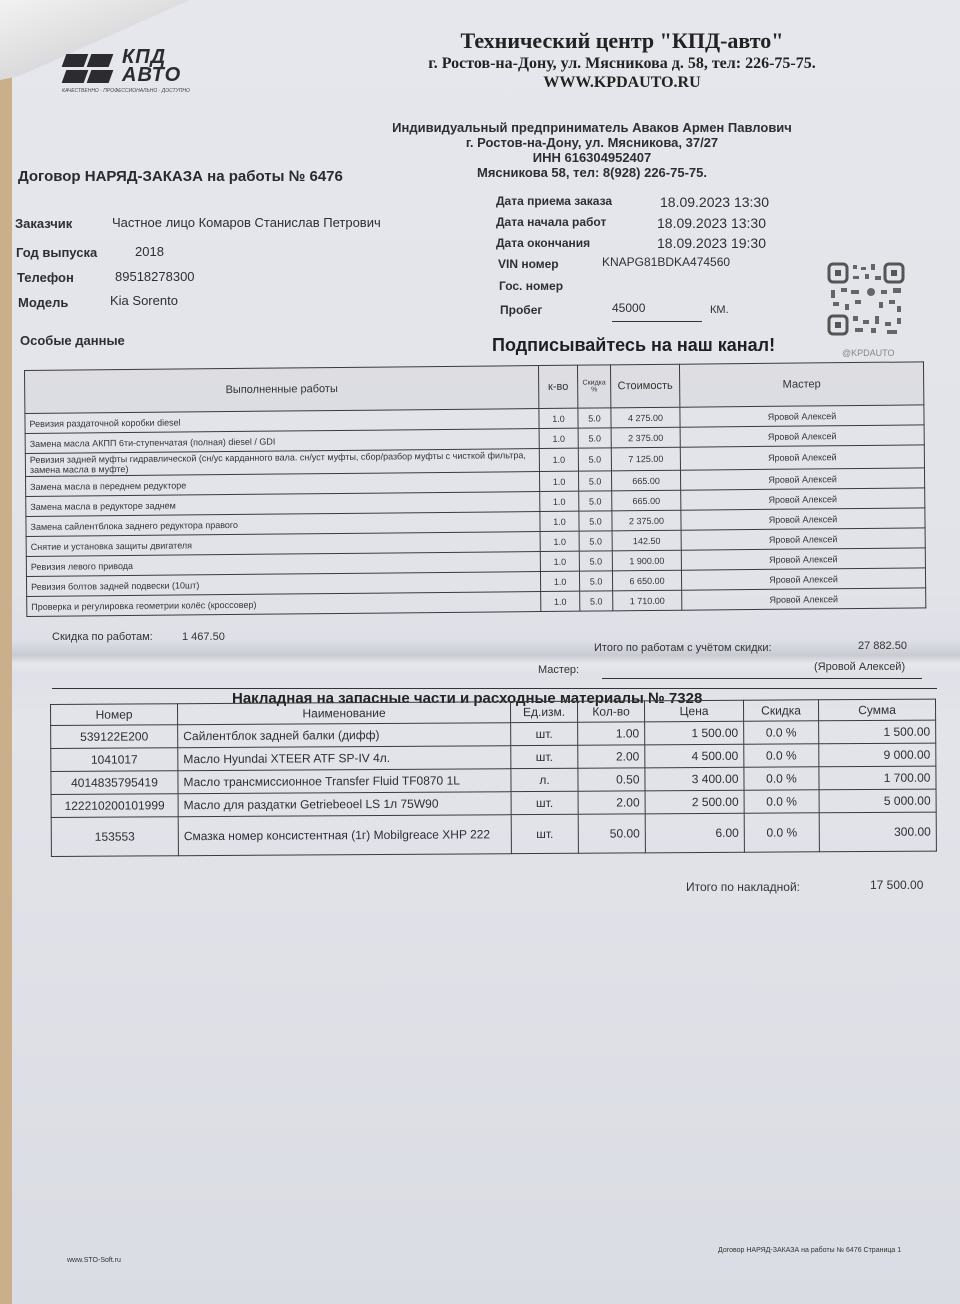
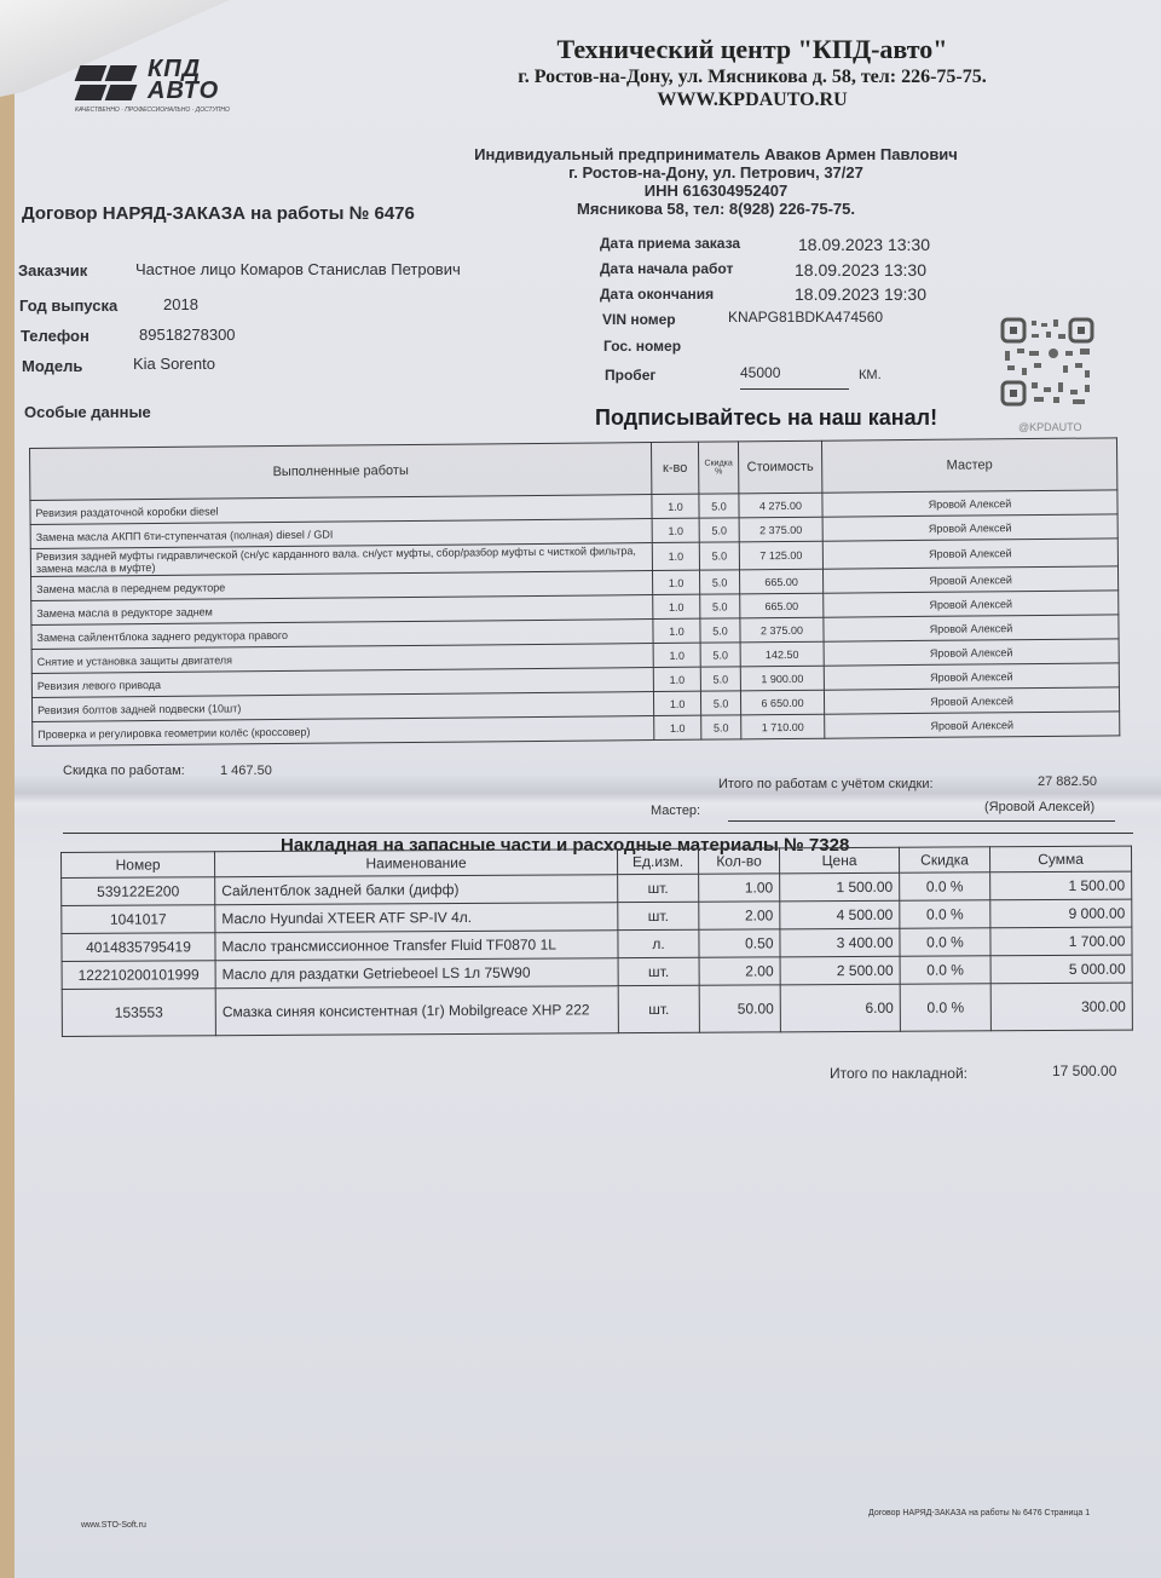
  КПД
  АВТО
  Технический центр "КПД-авто"
  г. Ростов-на-Дону, ул. Мясникова д. 58, тел: 226-75-75.
  WWW.KPDAUTO.RU
  Индивидуальный предприниматель Аваков Армен Павлович
- г. Ростов-на-Дону, ул. Мясникова, 37/27
+ г. Ростов-на-Дону, ул. Петрович, 37/27
  ИНН 616304952407
  Мясникова 58, тел: 8(928) 226-75-75.
  Договор НАРЯД-ЗАКАЗА на работы № 6476
  Заказчик
  Частное лицо Комаров Станислав Петрович
  Год выпуска
  2018
  Телефон
  89518278300
  Модель
  Kia Sorento
  Особые данные
  Дата приема заказа
  18.09.2023 13:30
  Дата начала работ
  18.09.2023 13:30
  Дата окончания
  18.09.2023 19:30
  VIN номер
  KNAPG81BDKA474560
  Гос. номер
  Пробег
  45000
  КМ.
  Подписывайтесь на наш канал!
  @KPDAUTO
  Выполненные работы	к-во		Стоимость	Мастер
  Ревизия раздаточной коробки diesel	1.0	5.0	4 275.00	Яровой Алексей
  Замена масла АКПП 6ти-ступенчатая (полная) diesel / GDI	1.0	5.0	2 375.00	Яровой Алексей
  Ревизия задней муфты гидравлической (сн/ус карданного вала. сн/уст муфты, сбор/разбор муфты с чисткой фильтра, замена масла в муфте)	1.0	5.0	7 125.00	Яровой Алексей
  Замена масла в переднем редукторе	1.0	5.0	665.00	Яровой Алексей
  Замена масла в редукторе заднем	1.0	5.0	665.00	Яровой Алексей
  Замена сайлентблока заднего редуктора правого	1.0	5.0	2 375.00	Яровой Алексей
  Снятие и установка защиты двигателя	1.0	5.0	142.50	Яровой Алексей
  Ревизия левого привода	1.0	5.0	1 900.00	Яровой Алексей
  Ревизия болтов задней подвески (10шт)	1.0	5.0	6 650.00	Яровой Алексей
  Проверка и регулировка геометрии колёс (кроссовер)	1.0	5.0	1 710.00	Яровой Алексей
  Скидка по работам:
  1 467.50
  Итого по работам с учётом скидки:
  27 882.50
  Мастер:
  (Яровой Алексей)
  Накладная на запасные части и расходные материалы № 7328
  Номер	Наименование	Ед.изм.	Кол-во	Цена	Скидка	Сумма
  539122E200	Сайлентблок задней балки (дифф)	шт.	1.00	1 500.00	0.0 %	1 500.00
  1041017	Масло Hyundai XTEER ATF SP-IV 4л.	шт.	2.00	4 500.00	0.0 %	9 000.00
  4014835795419	Масло трансмиссионное Transfer Fluid TF0870 1L	л.	0.50	3 400.00	0.0 %	1 700.00
  122210200101999	Масло для раздатки Getriebeoel LS 1л 75W90	шт.	2.00	2 500.00	0.0 %	5 000.00
- 153553	Смазка номер консистентная (1г) Mobilgreace XHP 222	шт.	50.00	6.00	0.0 %	300.00
+ 153553	Смазка синяя консистентная (1г) Mobilgreace XHP 222	шт.	50.00	6.00	0.0 %	300.00
  Итого по накладной:
  17 500.00
